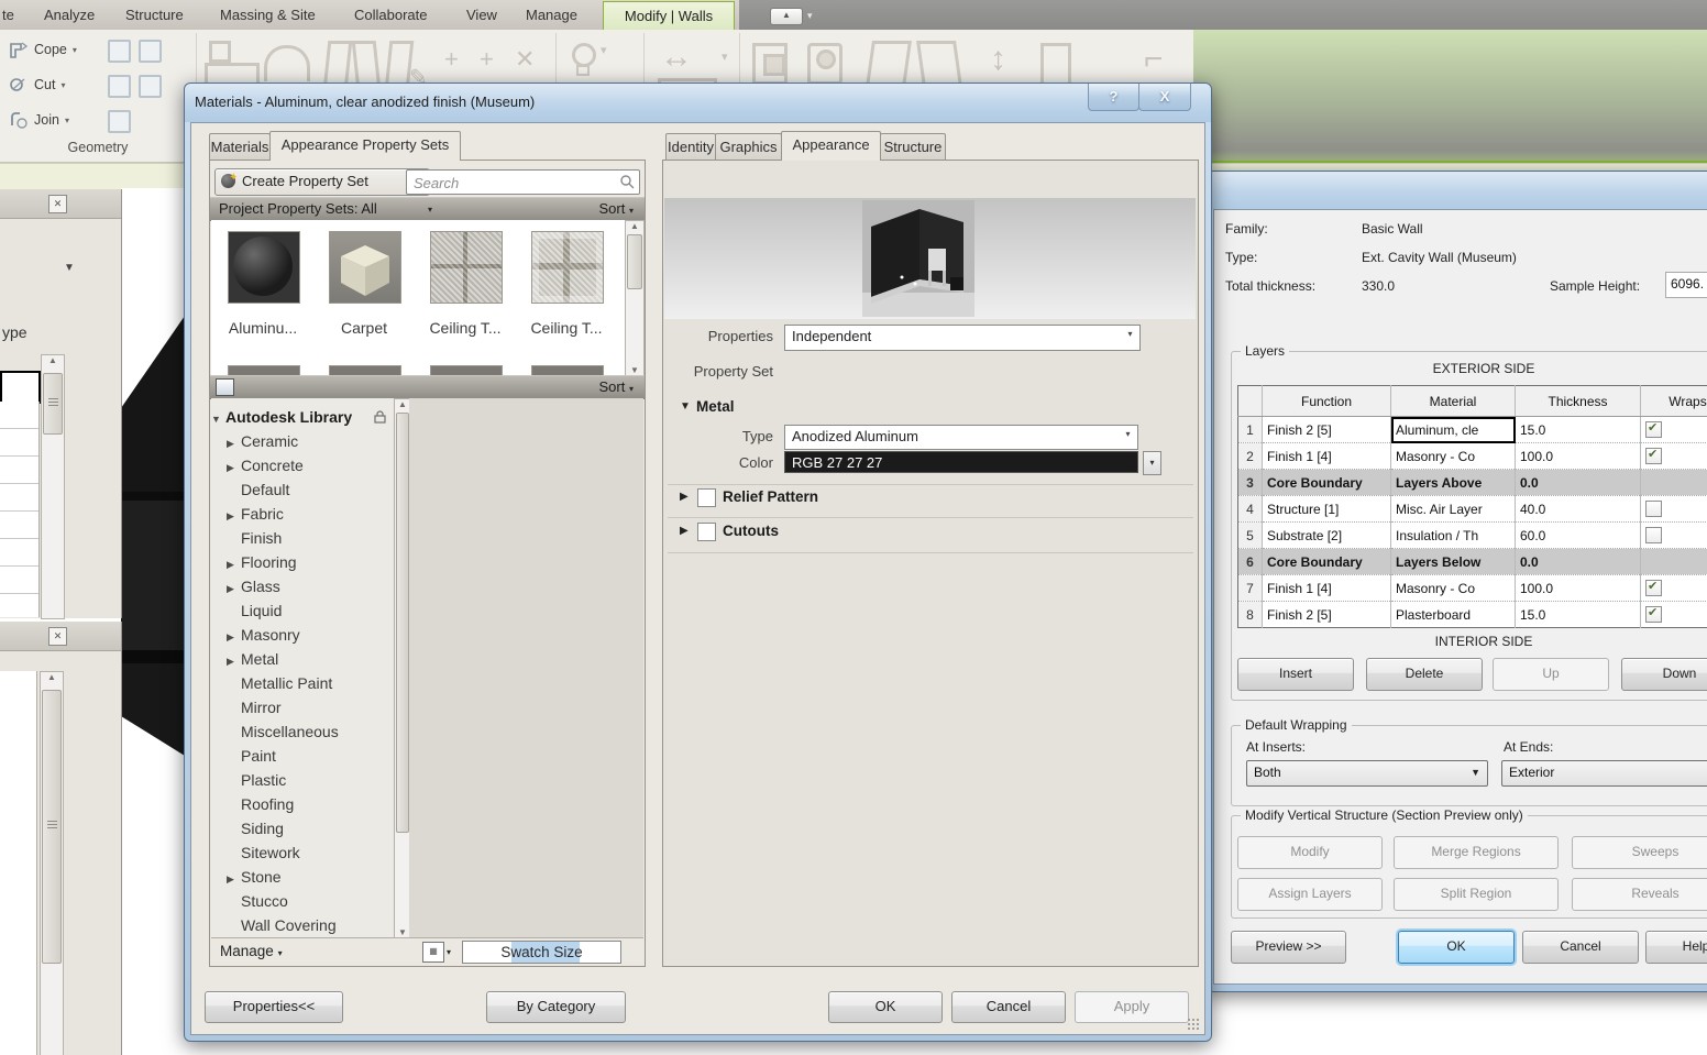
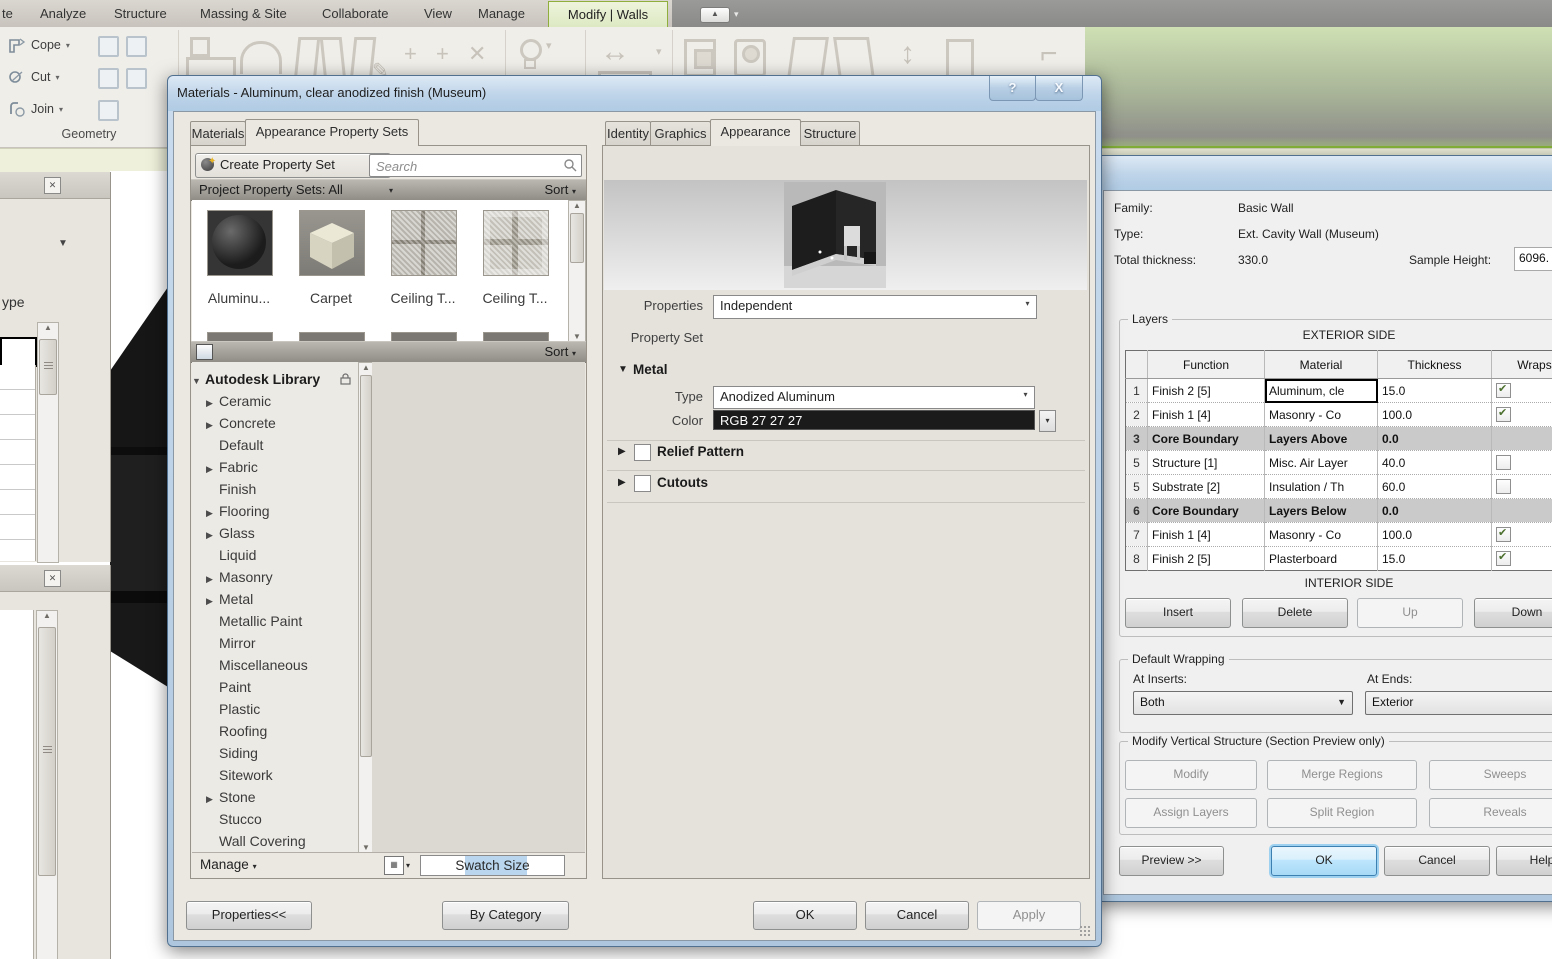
  te
  Analyze
  Structure
  Massing & Site
  Collaborate
  View
  Manage
  Modify | Walls
  ▲
  ▾
  Cope
  ▾
  Cut
  ▾
  Join
  ▾
  Geometry
  ✎
  +
  +
  ✕
  ▾
  ↔
  ▾
  ↕
  ⌐
  ✕
  ▼
  ype
  ▲
  ✕
  ▲
  Family:
  Basic Wall
  Type:
  Ext. Cavity Wall (Museum)
  Total thickness:
  330.0
  Sample Height:
  6096.
  Layers
  EXTERIOR SIDE
  	Function	Material	Thickness	Wraps
  1	Finish 2 [5]	Aluminum, cle	15.0
  2	Finish 1 [4]	Masonry - Co	100.0
  3	Core Boundary	Layers Above	0.0
- 4	Structure [1]	Misc. Air Layer	40.0
+ 5	Structure [1]	Misc. Air Layer	40.0
  5	Substrate [2]	Insulation / Th	60.0
  6	Core Boundary	Layers Below	0.0
  7	Finish 1 [4]	Masonry - Co	100.0
  8	Finish 2 [5]	Plasterboard	15.0
  INTERIOR SIDE
  Insert
  Delete
  Up
  Down
  Default Wrapping
  At Inserts:
  Both
  ▼
  At Ends:
  Exterior
  Modify Vertical Structure (Section Preview only)
  Modify
  Merge Regions
  Sweeps
  Assign Layers
  Split Region
  Reveals
  Preview >>
  OK
  Cancel
  Help
  Materials - Aluminum, clear anodized finish (Museum)
  ?
  X
  Materials
  Appearance Property Sets
  ✦
  Create Property Set
  Search
  Project Property Sets: All
  ▾
  Sort ▾
  Aluminu...
  Carpet
  Ceiling T...
  Ceiling T...
  ▲
  ▼
  Sort ▾
  ▼ Autodesk Library
  ▶ Ceramic
  ▶ Concrete
  Default
  ▶ Fabric
  Finish
  ▶ Flooring
  ▶ Glass
  Liquid
  ▶ Masonry
  ▶ Metal
  Metallic Paint
  Mirror
  Miscellaneous
  Paint
  Plastic
  Roofing
  Siding
  Sitework
  ▶ Stone
  Stucco
  Wall Covering
  ▲
  ▼
  Manage ▾
  ▦
  ▾
  Swatch Size
  Identity
  Graphics
  Appearance
  Structure
  Properties
  Independent
  ▾
  Property Set
  ▼
  Metal
  Type
  Anodized Aluminum
  ▾
  Color
  RGB 27 27 27
  ▾
  ▶
  Relief Pattern
  ▶
  Cutouts
  Properties<<
  By Category
  OK
  Cancel
  Apply
